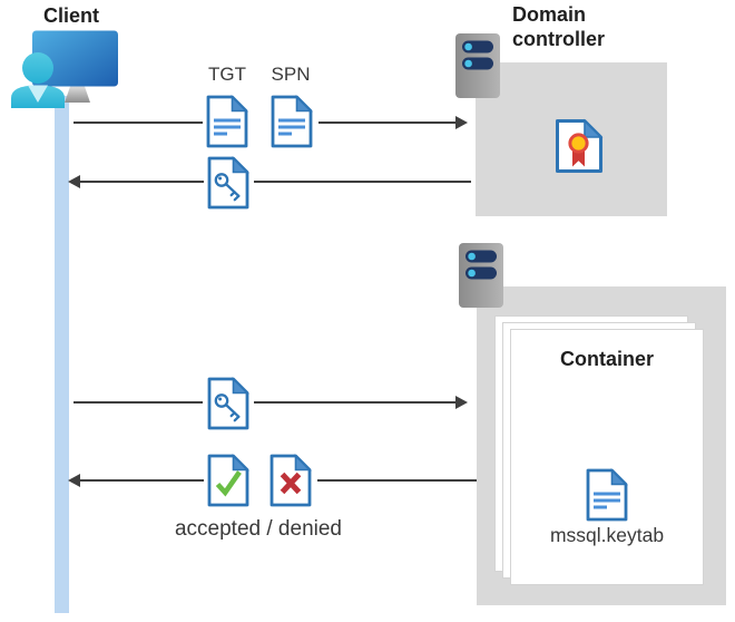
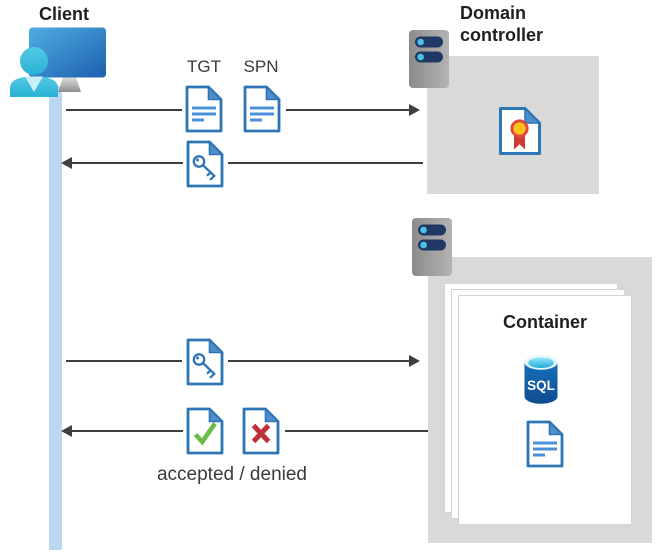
+ SQL
  Client
  Domain controller
  Container
  TGT
  SPN
- mssql.keytab
  accepted / denied
